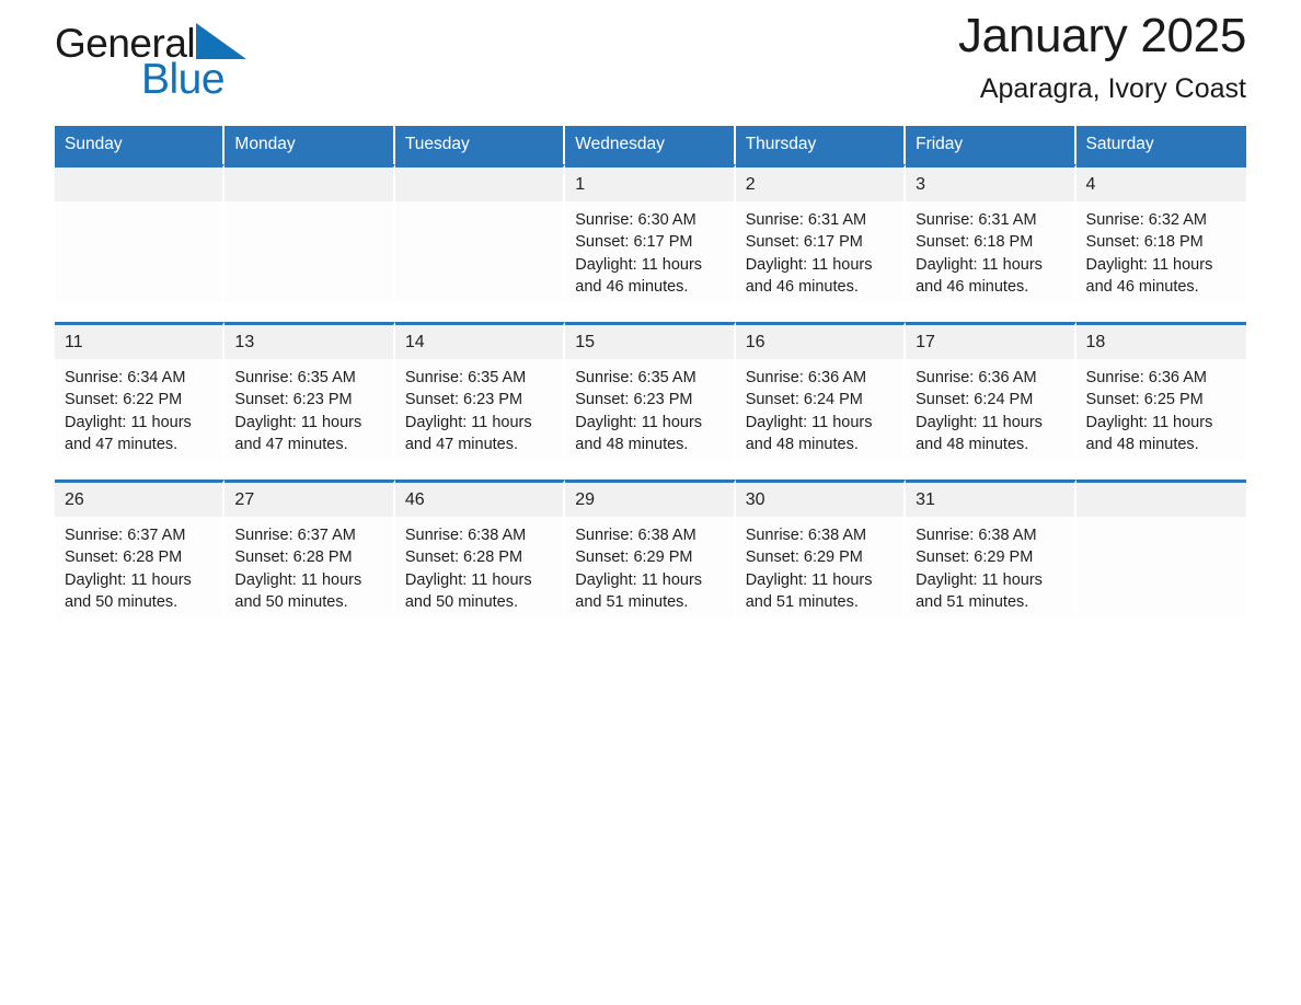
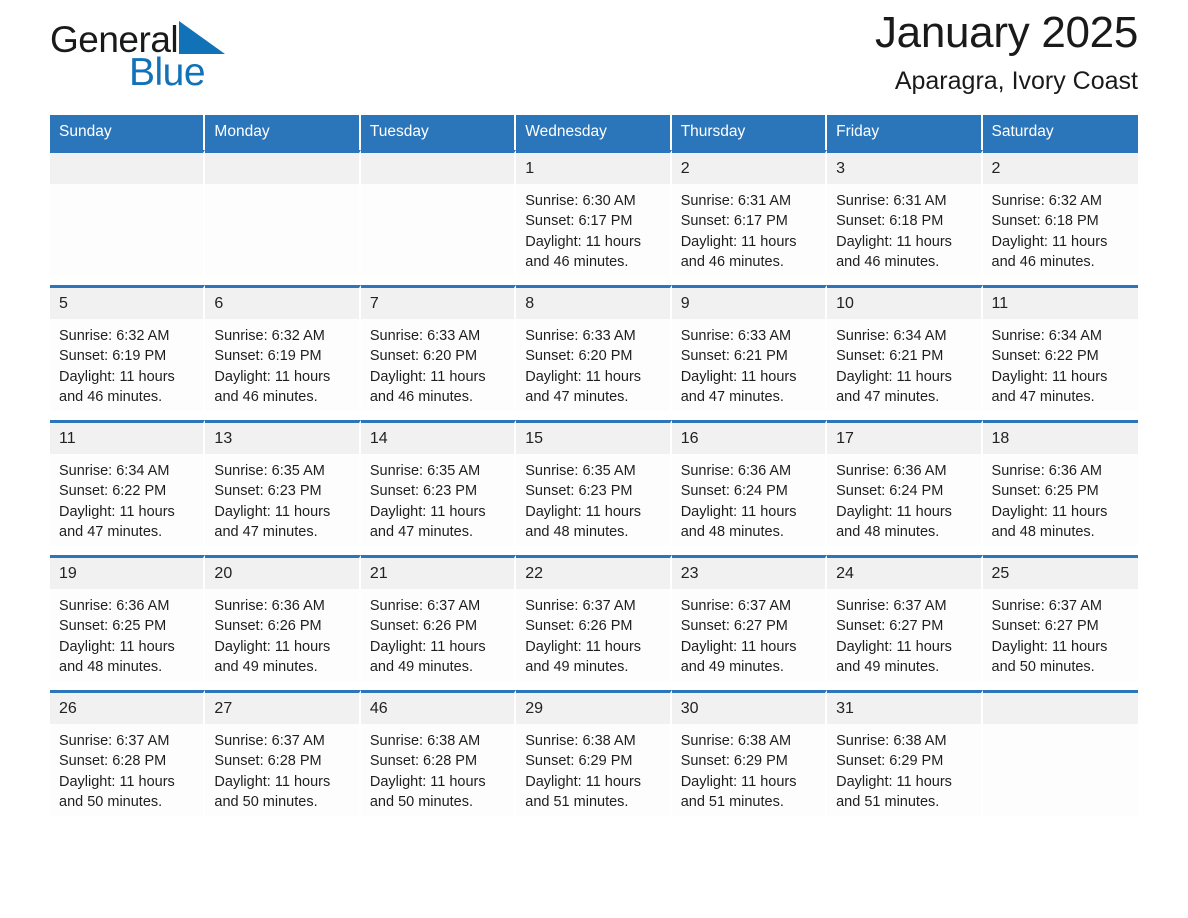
  General
  Blue
  January 2025
  Aparagra, Ivory Coast
  Sunday	Monday	Tuesday	Wednesday	Thursday	Friday	Saturday
- 			1 Sunrise: 6:30 AM Sunset: 6:17 PM Daylight: 11 hours and 46 minutes.	2 Sunrise: 6:31 AM Sunset: 6:17 PM Daylight: 11 hours and 46 minutes.	3 Sunrise: 6:31 AM Sunset: 6:18 PM Daylight: 11 hours and 46 minutes.	4 Sunrise: 6:32 AM Sunset: 6:18 PM Daylight: 11 hours and 46 minutes.
+ 			1 Sunrise: 6:30 AM Sunset: 6:17 PM Daylight: 11 hours and 46 minutes.	2 Sunrise: 6:31 AM Sunset: 6:17 PM Daylight: 11 hours and 46 minutes.	3 Sunrise: 6:31 AM Sunset: 6:18 PM Daylight: 11 hours and 46 minutes.	2 Sunrise: 6:32 AM Sunset: 6:18 PM Daylight: 11 hours and 46 minutes.
+ 5 Sunrise: 6:32 AM Sunset: 6:19 PM Daylight: 11 hours and 46 minutes.	6 Sunrise: 6:32 AM Sunset: 6:19 PM Daylight: 11 hours and 46 minutes.	7 Sunrise: 6:33 AM Sunset: 6:20 PM Daylight: 11 hours and 46 minutes.	8 Sunrise: 6:33 AM Sunset: 6:20 PM Daylight: 11 hours and 47 minutes.	9 Sunrise: 6:33 AM Sunset: 6:21 PM Daylight: 11 hours and 47 minutes.	10 Sunrise: 6:34 AM Sunset: 6:21 PM Daylight: 11 hours and 47 minutes.	11 Sunrise: 6:34 AM Sunset: 6:22 PM Daylight: 11 hours and 47 minutes.
  11 Sunrise: 6:34 AM Sunset: 6:22 PM Daylight: 11 hours and 47 minutes.	13 Sunrise: 6:35 AM Sunset: 6:23 PM Daylight: 11 hours and 47 minutes.	14 Sunrise: 6:35 AM Sunset: 6:23 PM Daylight: 11 hours and 47 minutes.	15 Sunrise: 6:35 AM Sunset: 6:23 PM Daylight: 11 hours and 48 minutes.	16 Sunrise: 6:36 AM Sunset: 6:24 PM Daylight: 11 hours and 48 minutes.	17 Sunrise: 6:36 AM Sunset: 6:24 PM Daylight: 11 hours and 48 minutes.	18 Sunrise: 6:36 AM Sunset: 6:25 PM Daylight: 11 hours and 48 minutes.
+ 19 Sunrise: 6:36 AM Sunset: 6:25 PM Daylight: 11 hours and 48 minutes.	20 Sunrise: 6:36 AM Sunset: 6:26 PM Daylight: 11 hours and 49 minutes.	21 Sunrise: 6:37 AM Sunset: 6:26 PM Daylight: 11 hours and 49 minutes.	22 Sunrise: 6:37 AM Sunset: 6:26 PM Daylight: 11 hours and 49 minutes.	23 Sunrise: 6:37 AM Sunset: 6:27 PM Daylight: 11 hours and 49 minutes.	24 Sunrise: 6:37 AM Sunset: 6:27 PM Daylight: 11 hours and 49 minutes.	25 Sunrise: 6:37 AM Sunset: 6:27 PM Daylight: 11 hours and 50 minutes.
  26 Sunrise: 6:37 AM Sunset: 6:28 PM Daylight: 11 hours and 50 minutes.	27 Sunrise: 6:37 AM Sunset: 6:28 PM Daylight: 11 hours and 50 minutes.	46 Sunrise: 6:38 AM Sunset: 6:28 PM Daylight: 11 hours and 50 minutes.	29 Sunrise: 6:38 AM Sunset: 6:29 PM Daylight: 11 hours and 51 minutes.	30 Sunrise: 6:38 AM Sunset: 6:29 PM Daylight: 11 hours and 51 minutes.	31 Sunrise: 6:38 AM Sunset: 6:29 PM Daylight: 11 hours and 51 minutes.
